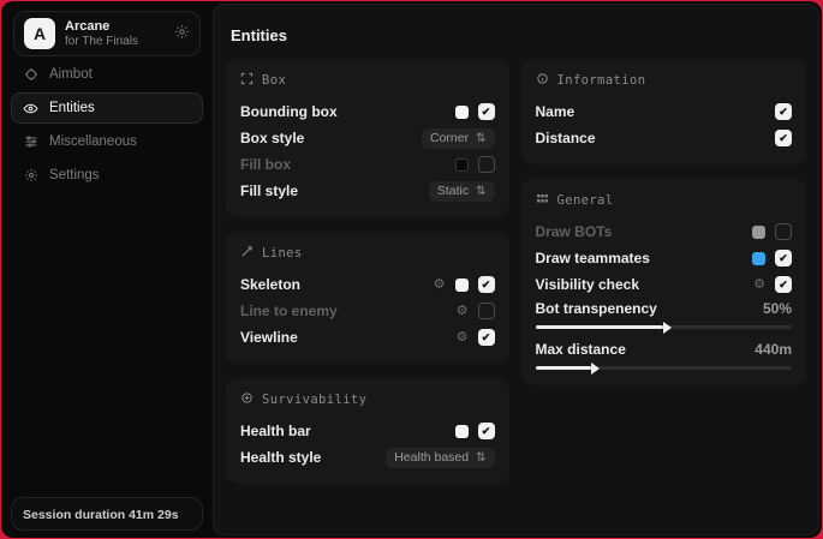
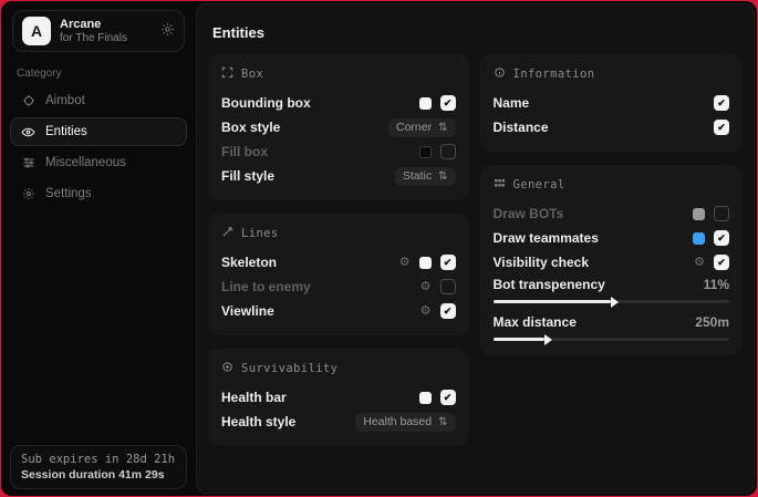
  A
  Arcane
  for The Finals
+ Category
  Aimbot
  Entities
  Miscellaneous
  Settings
+ Sub expires in 28d 21h
  Session duration 41m 29s
  Entities
  Box
  Bounding box
  ✔
  Box style
  Corner
  ⇅
  Fill box
  Fill style
  Static
  ⇅
  Lines
  Skeleton
  ⚙
  ✔
  Line to enemy
  ⚙
  Viewline
  ⚙
  ✔
  Survivability
  Health bar
  ✔
  Health style
  Health based
  ⇅
  Information
  Name
  ✔
  Distance
  ✔
  General
  Draw BOTs
  Draw teammates
  ✔
  Visibility check
  ⚙
  ✔
  Bot transpenency
- 50%
+ 11%
  Max distance
- 440m
+ 250m
